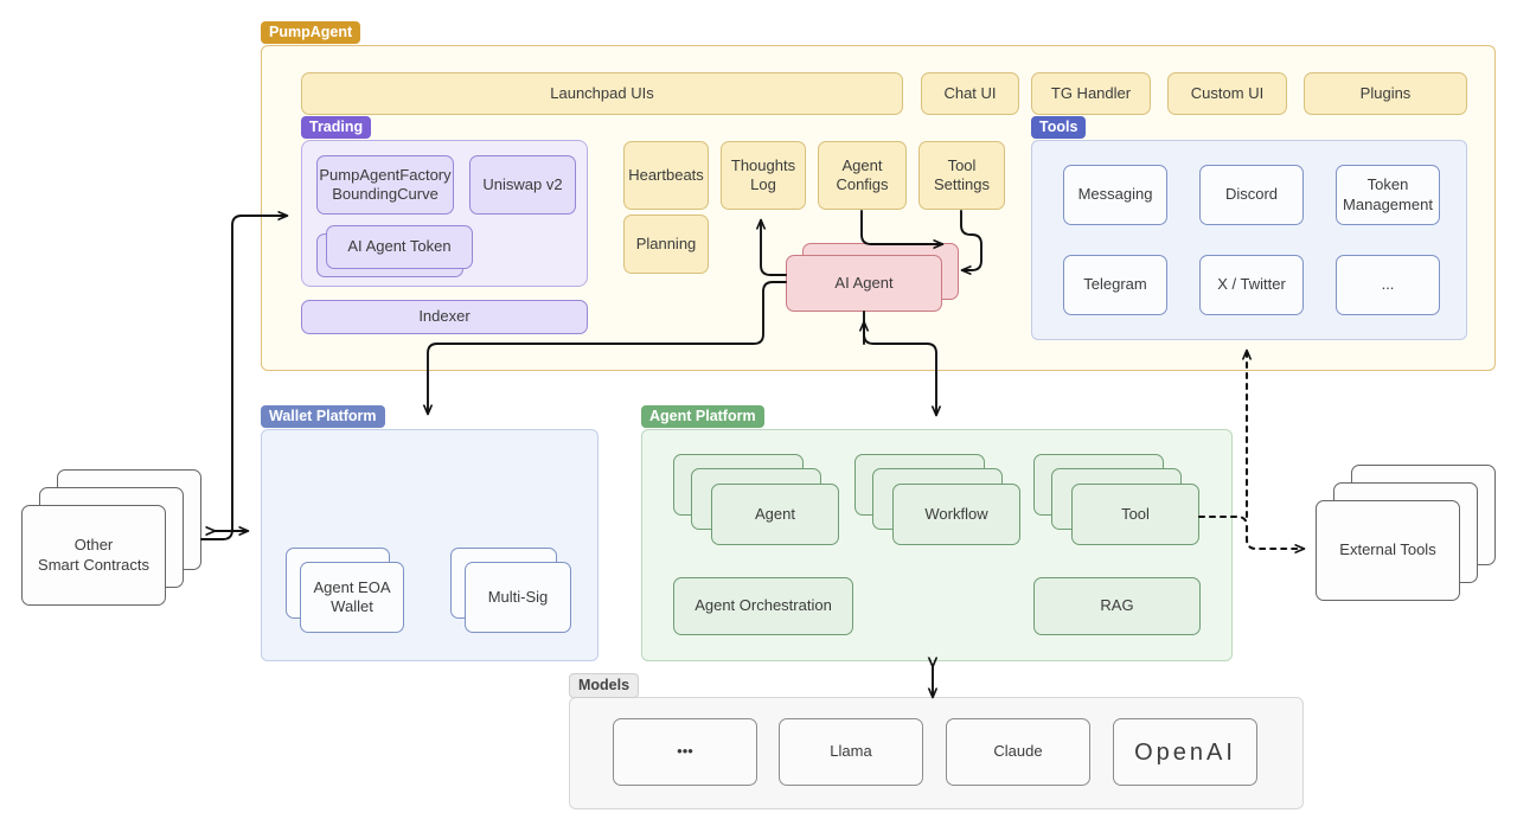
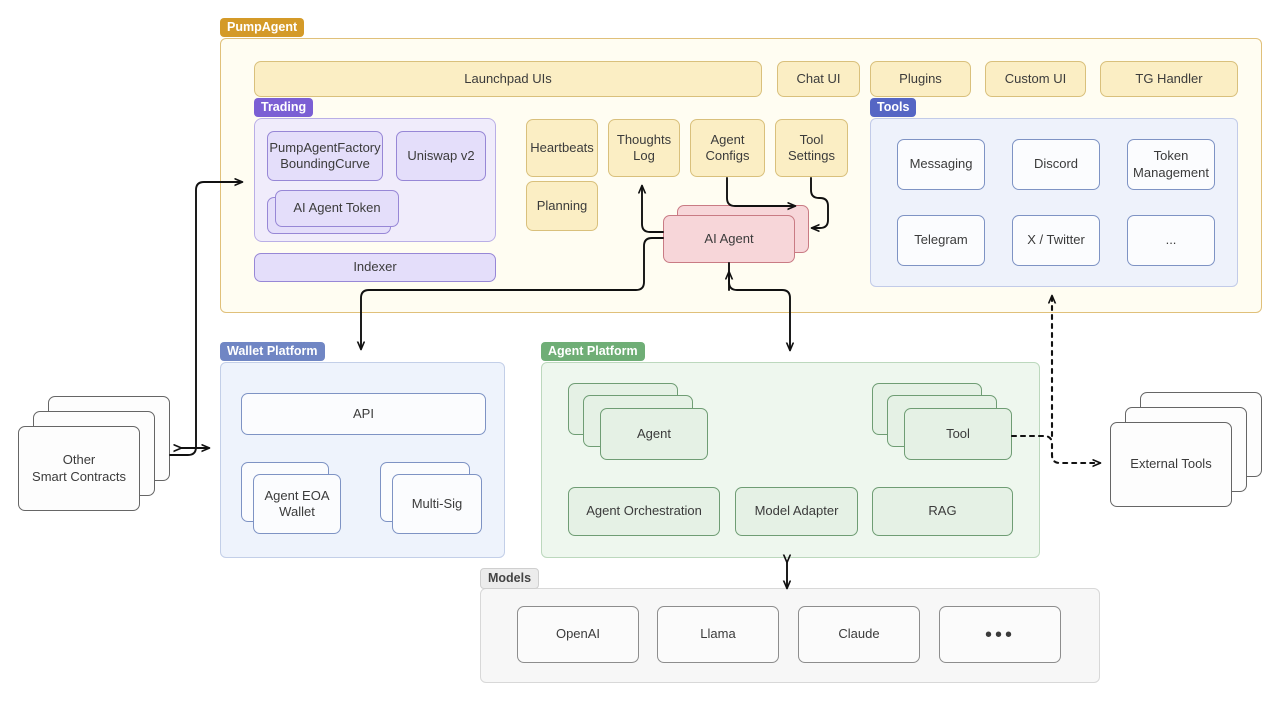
  PumpAgent
  Launchpad UIs
  Chat UI
- TG Handler
+ Plugins
  Custom UI
- Plugins
+ TG Handler
  Trading
  PumpAgentFactory
  BoundingCurve
  Uniswap v2
  AI Agent Token
  Indexer
  Heartbeats
  Planning
  Thoughts
  Log
  Agent
  Configs
  Tool
  Settings
  AI Agent
  Tools
  Messaging
  Discord
  Token
  Management
  Telegram
  X / Twitter
  ...
  Wallet Platform
+ API
  Agent EOA
  Wallet
  Multi-Sig
  Agent Platform
  Agent
- Workflow
  Tool
  Agent Orchestration
+ Model Adapter
  RAG
  Models
- •••
+ OpenAI
  Llama
  Claude
- OpenAI
+ •••
  Other
  Smart Contracts
  External Tools
